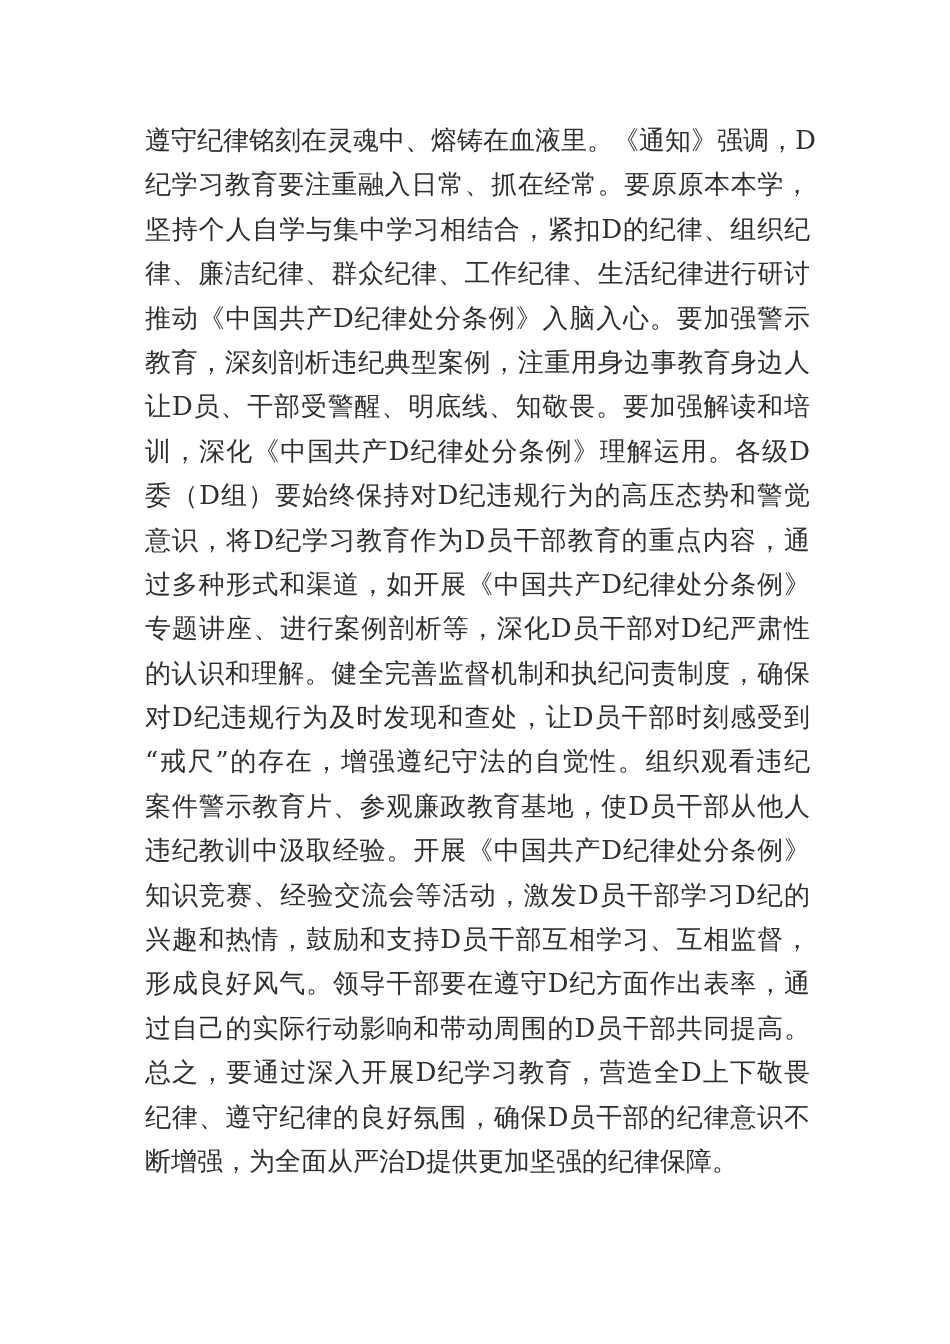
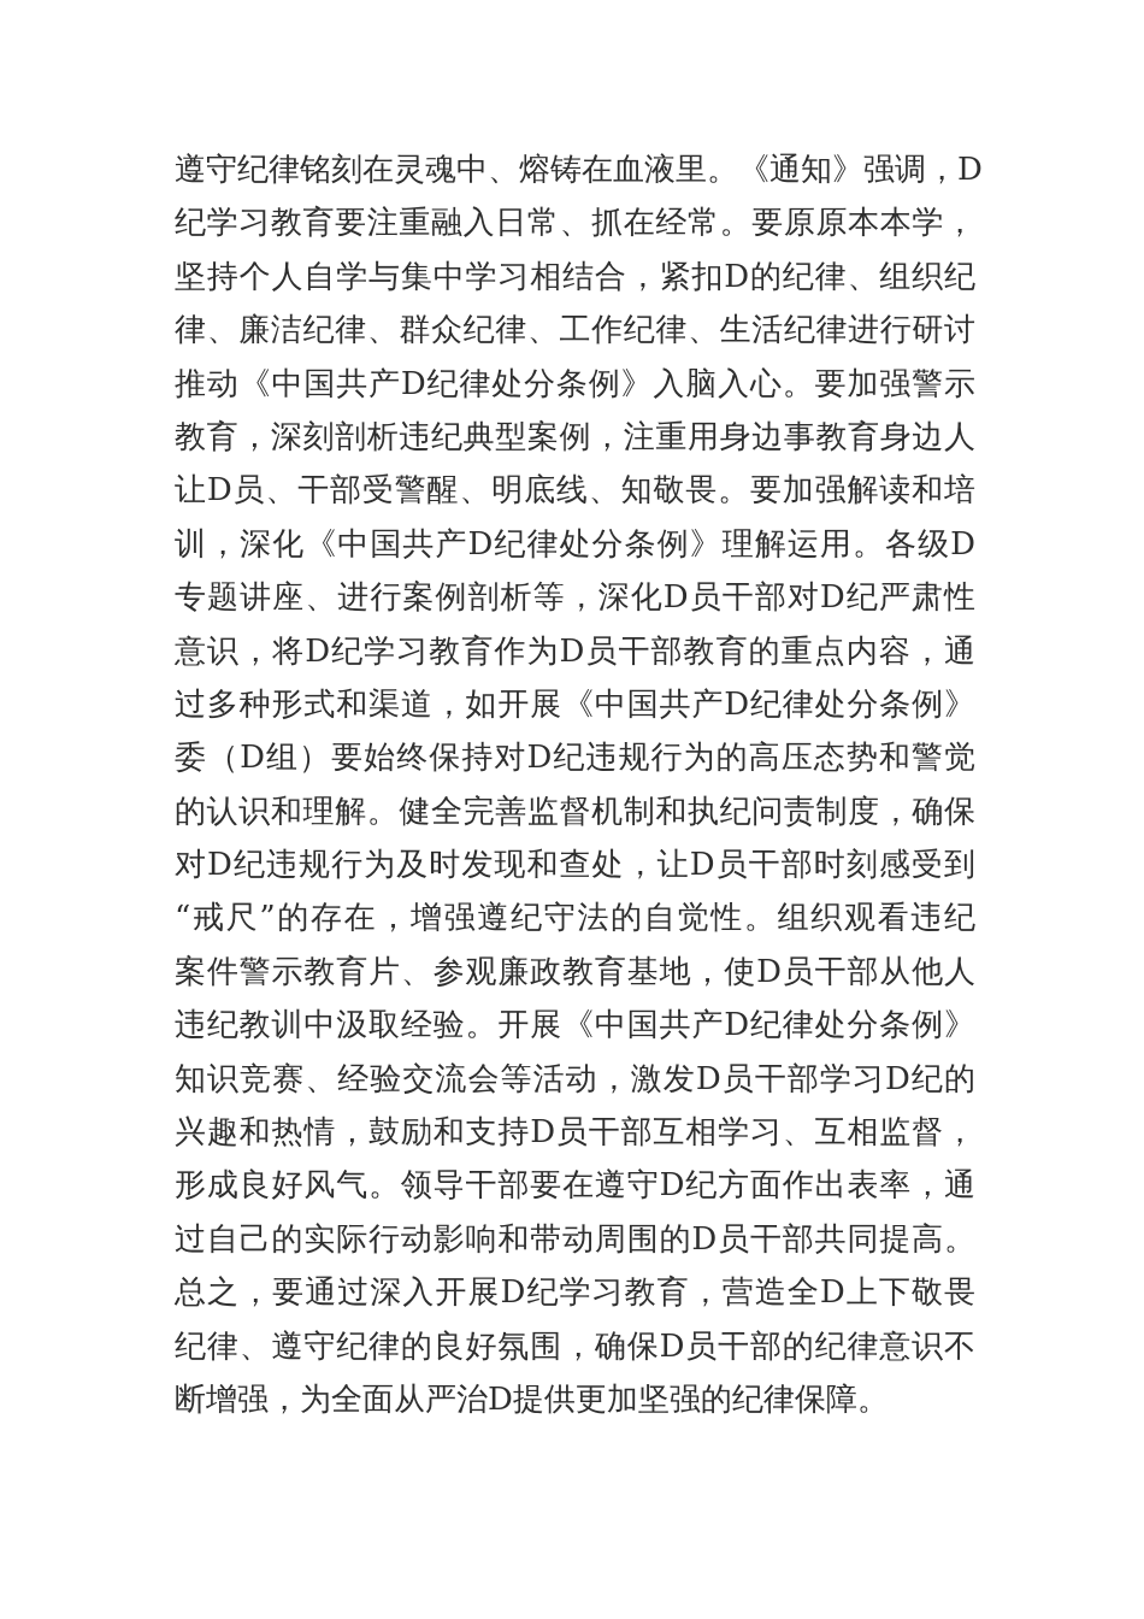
  遵守纪律铭刻在灵魂中、熔铸在血液里。《通知》强调，D
  纪学习教育要注重融入日常、抓在经常。要原原本本学，
  坚持个人自学与集中学习相结合，紧扣D的纪律、组织纪
  律、廉洁纪律、群众纪律、工作纪律、生活纪律进行研讨
  推动《中国共产D纪律处分条例》入脑入心。要加强警示
  教育，深刻剖析违纪典型案例，注重用身边事教育身边人
  让D员、干部受警醒、明底线、知敬畏。要加强解读和培
  训，深化《中国共产D纪律处分条例》理解运用。各级D
- 委（D组）要始终保持对D纪违规行为的高压态势和警觉
+ 专题讲座、进行案例剖析等，深化D员干部对D纪严肃性
  意识，将D纪学习教育作为D员干部教育的重点内容，通
  过多种形式和渠道，如开展《中国共产D纪律处分条例》
- 专题讲座、进行案例剖析等，深化D员干部对D纪严肃性
+ 委（D组）要始终保持对D纪违规行为的高压态势和警觉
  的认识和理解。健全完善监督机制和执纪问责制度，确保
  对D纪违规行为及时发现和查处，让D员干部时刻感受到
  “戒尺”的存在，增强遵纪守法的自觉性。组织观看违纪
  案件警示教育片、参观廉政教育基地，使D员干部从他人
  违纪教训中汲取经验。开展《中国共产D纪律处分条例》
  知识竞赛、经验交流会等活动，激发D员干部学习D纪的
  兴趣和热情，鼓励和支持D员干部互相学习、互相监督，
  形成良好风气。领导干部要在遵守D纪方面作出表率，通
  过自己的实际行动影响和带动周围的D员干部共同提高。
  总之，要通过深入开展D纪学习教育，营造全D上下敬畏
  纪律、遵守纪律的良好氛围，确保D员干部的纪律意识不
  断增强，为全面从严治D提供更加坚强的纪律保障。
